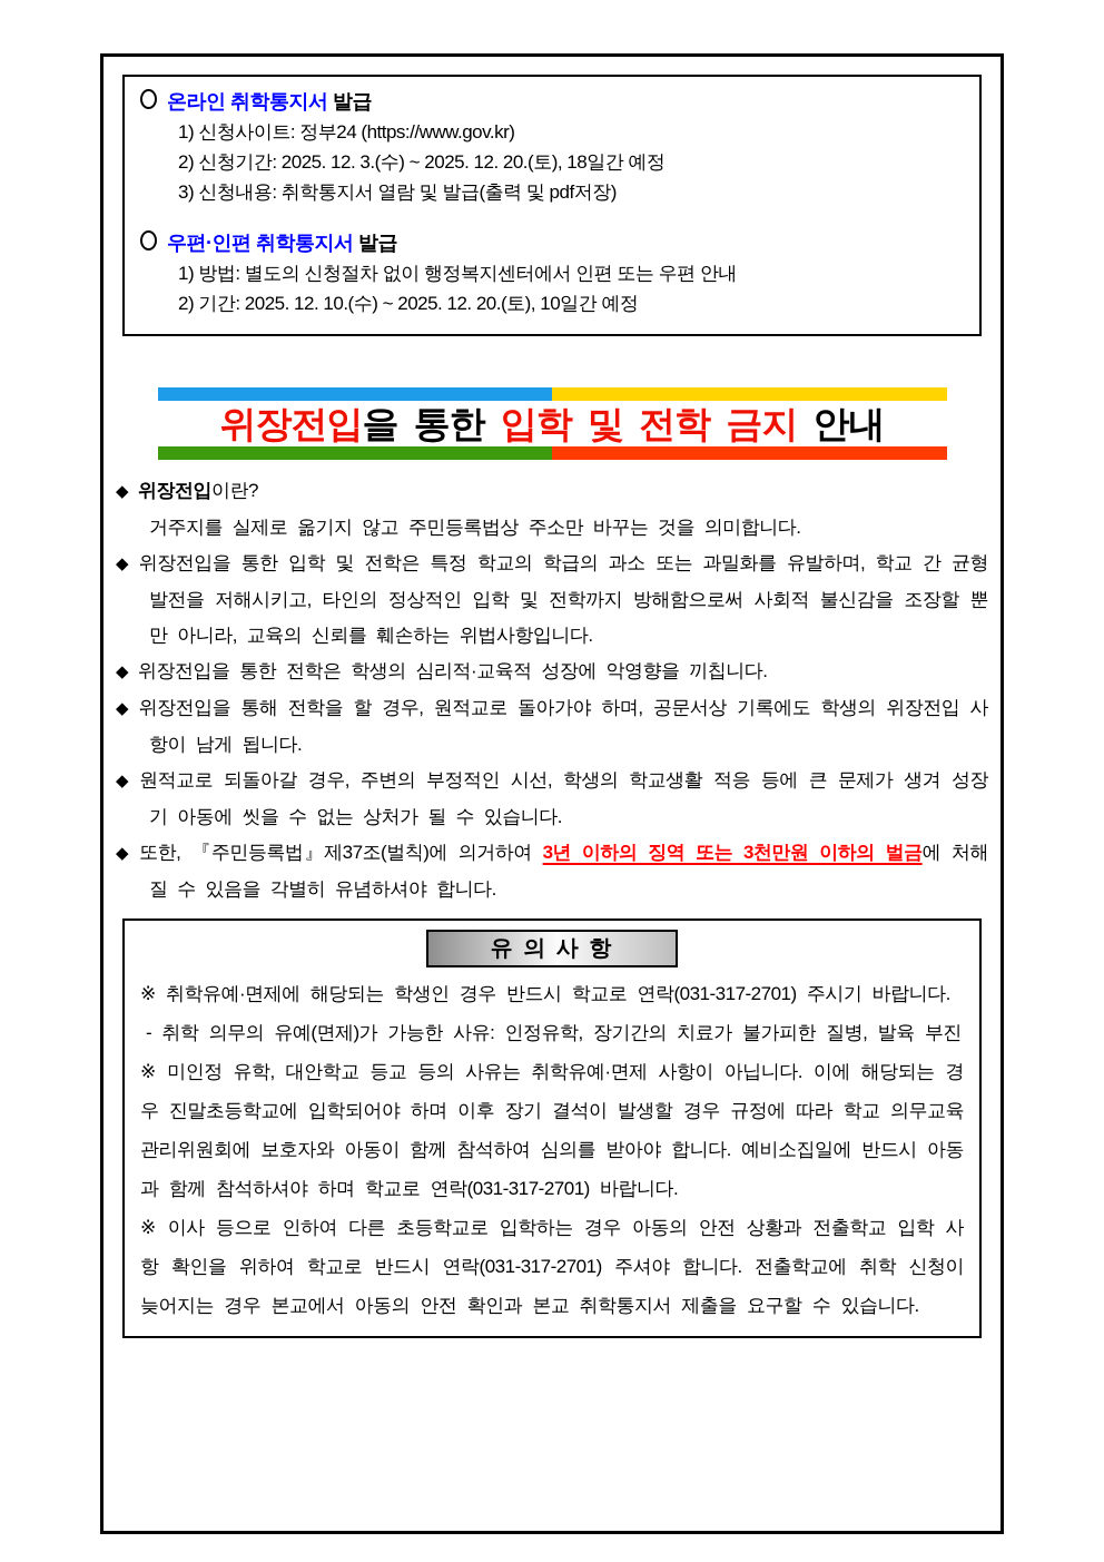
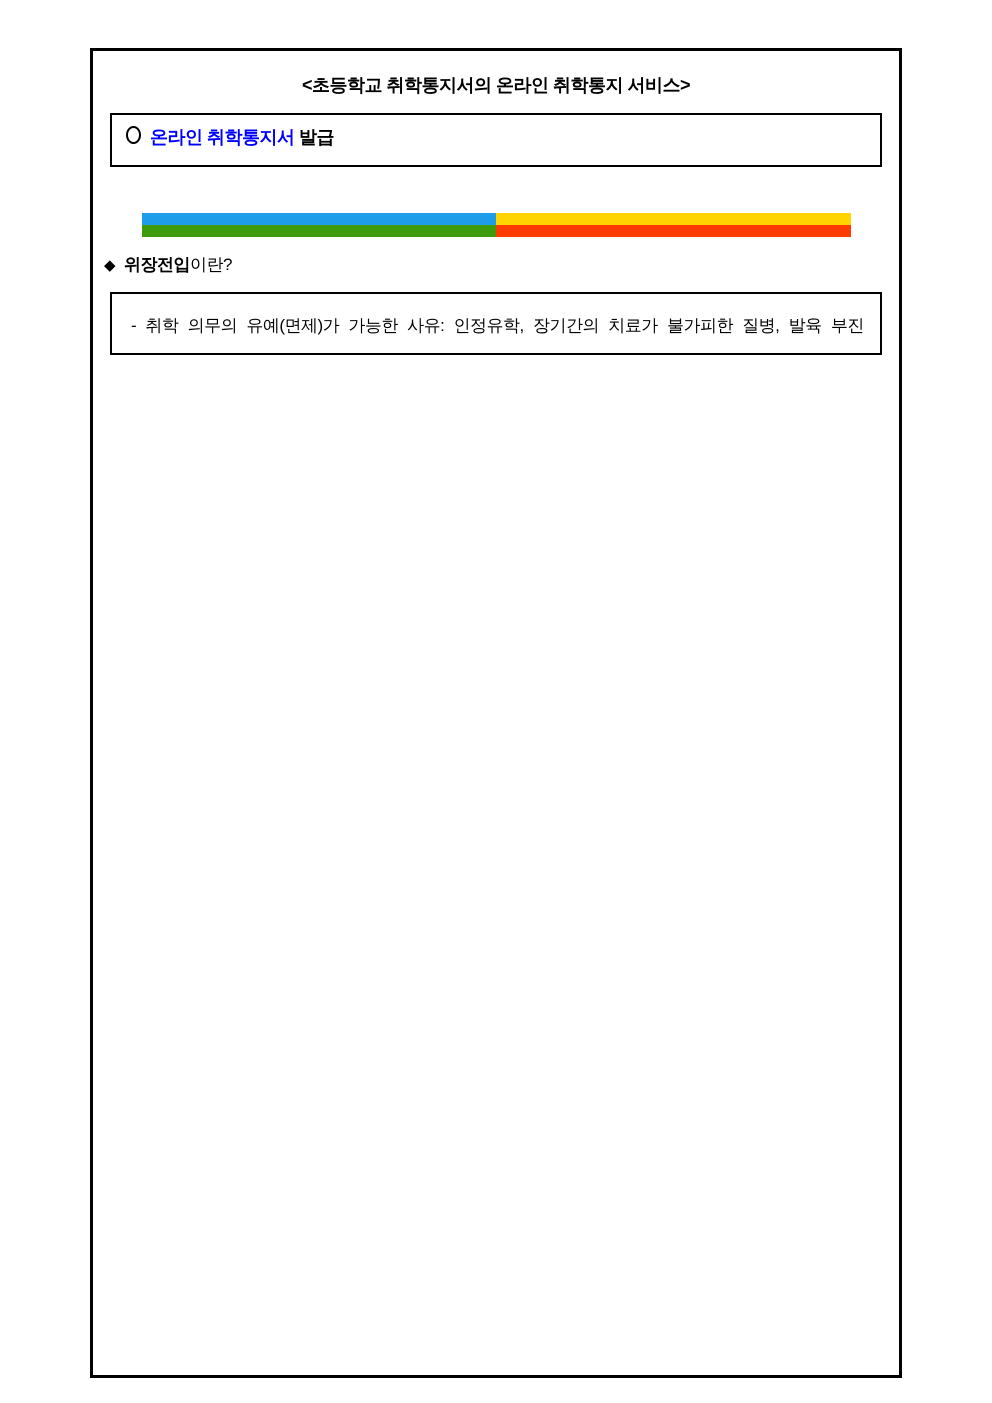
+ <초등학교 취학통지서의 온라인 취학통지 서비스>
  온라인 취학통지서 발급
- 1) 신청사이트: 정부24 (https://www.gov.kr)
- 2) 신청기간: 2025. 12. 3.(수) ~ 2025. 12. 20.(토), 18일간 예정
- 3) 신청내용: 취학통지서 열람 및 발급(출력 및 pdf저장)
- 우편·인편 취학통지서 발급
- 1) 방법: 별도의 신청절차 없이 행정복지센터에서 인편 또는 우편 안내
- 2) 기간: 2025. 12. 10.(수) ~ 2025. 12. 20.(토), 10일간 예정
- 위장전입을 통한 입학 및 전학 금지 안내
  ◆ 위장전입이란?
- 거주지를 실제로 옮기지 않고 주민등록법상 주소만 바꾸는 것을 의미합니다.
- ◆ 위장전입을 통한 입학 및 전학은 특정 학교의 학급의 과소 또는 과밀화를 유발하며, 학교 간 균형 발전을 저해시키고, 타인의 정상적인 입학 및 전학까지 방해함으로써 사회적 불신감을 조장할 뿐만 아니라, 교육의 신뢰를 훼손하는 위법사항입니다.
- ◆ 위장전입을 통한 전학은 학생의 심리적·교육적 성장에 악영향을 끼칩니다.
- ◆ 위장전입을 통해 전학을 할 경우, 원적교로 돌아가야 하며, 공문서상 기록에도 학생의 위장전입 사항이 남게 됩니다.
- ◆ 원적교로 되돌아갈 경우, 주변의 부정적인 시선, 학생의 학교생활 적응 등에 큰 문제가 생겨 성장기 아동에 씻을 수 없는 상처가 될 수 있습니다.
- ◆ 또한, 『주민등록법』제37조(벌칙)에 의거하여 3년 이하의 징역 또는 3천만원 이하의 벌금에 처해질 수 있음을 각별히 유념하셔야 합니다.
- 유 의 사 항
- ※ 취학유예·면제에 해당되는 학생인 경우 반드시 학교로 연락(031-317-2701) 주시기 바랍니다.
  - 취학 의무의 유예(면제)가 가능한 사유: 인정유학, 장기간의 치료가 불가피한 질병, 발육 부진
- ※ 미인정 유학, 대안학교 등교 등의 사유는 취학유예·면제 사항이 아닙니다. 이에 해당되는 경우 진말초등학교에 입학되어야 하며 이후 장기 결석이 발생할 경우 규정에 따라 학교 의무교육 관리위원회에 보호자와 아동이 함께 참석하여 심의를 받아야 합니다. 예비소집일에 반드시 아동과 함께 참석하셔야 하며 학교로 연락(031-317-2701) 바랍니다.
- ※ 이사 등으로 인하여 다른 초등학교로 입학하는 경우 아동의 안전 상황과 전출학교 입학 사항 확인을 위하여 학교로 반드시 연락(031-317-2701) 주셔야 합니다. 전출학교에 취학 신청이 늦어지는 경우 본교에서 아동의 안전 확인과 본교 취학통지서 제출을 요구할 수 있습니다.
